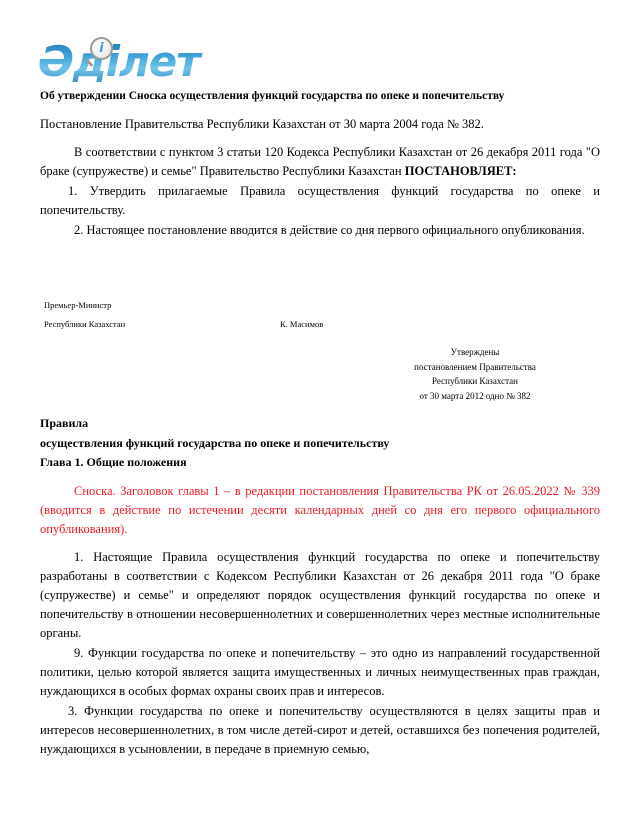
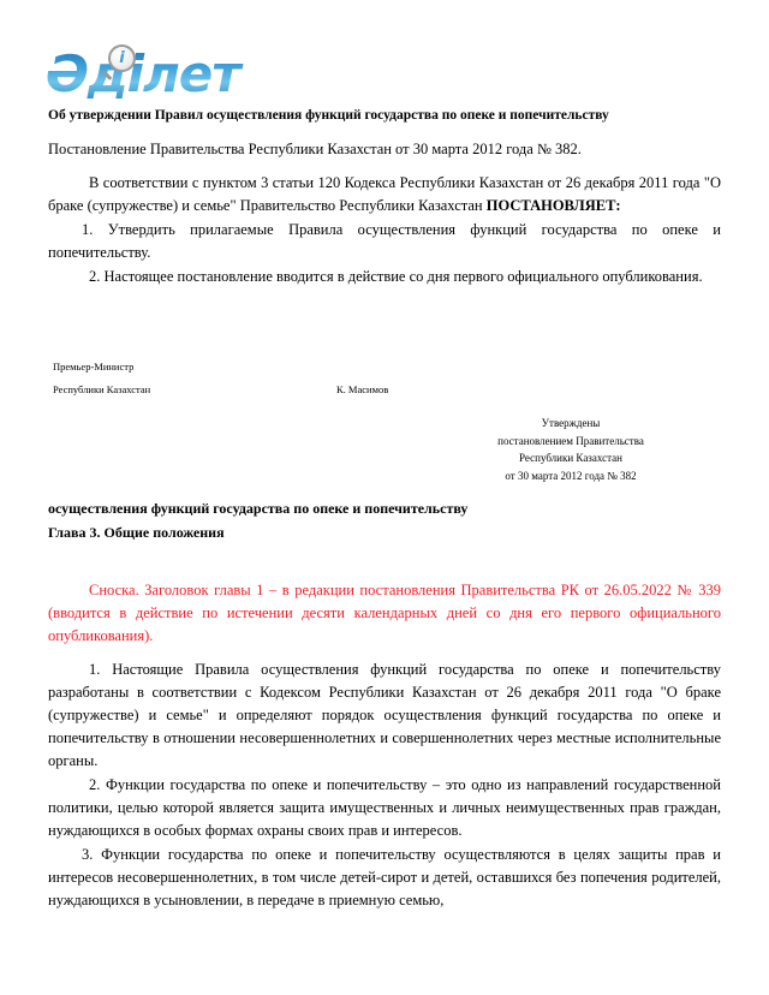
  Әілет
  i
- Об утверждении Сноска осуществления функций государства по опеке и попечительству
+ Об утверждении Правил осуществления функций государства по опеке и попечительству
- Постановление Правительства Республики Казахстан от 30 марта 2004 года № 382.
+ Постановление Правительства Республики Казахстан от 30 марта 2012 года № 382.
  В соответствии с пунктом 3 статьи 120 Кодекса Республики Казахстан от 26 декабря 2011 года "О браке (супружестве) и семье" Правительство Республики Казахстан ПОСТАНОВЛЯЕТ:
  1. Утвердить прилагаемые Правила осуществления функций государства по опеке и попечительству.
  2. Настоящее постановление вводится в действие со дня первого официального опубликования.
  Премьер-Министр
  Республики Казахстан
  К. Масимов
  Утверждены
  постановлением Правительства
  Республики Казахстан
- от 30 марта 2012 одно № 382
+ от 30 марта 2012 года № 382
- Правила
  осуществления функций государства по опеке и попечительству
- Глава 1. Общие положения
+ Глава 3. Общие положения
  Сноска. Заголовок главы 1 – в редакции постановления Правительства РК от 26.05.2022 № 339 (вводится в действие по истечении десяти календарных дней со дня его первого официального опубликования).
  1. Настоящие Правила осуществления функций государства по опеке и попечительству разработаны в соответствии с Кодексом Республики Казахстан от 26 декабря 2011 года "О браке (супружестве) и семье" и определяют порядок осуществления функций государства по опеке и попечительству в отношении несовершеннолетних и совершеннолетних через местные исполнительные органы.
- 9. Функции государства по опеке и попечительству – это одно из направлений государственной политики, целью которой является защита имущественных и личных неимущественных прав граждан, нуждающихся в особых формах охраны своих прав и интересов.
+ 2. Функции государства по опеке и попечительству – это одно из направлений государственной политики, целью которой является защита имущественных и личных неимущественных прав граждан, нуждающихся в особых формах охраны своих прав и интересов.
  3. Функции государства по опеке и попечительству осуществляются в целях защиты прав и интересов несовершеннолетних, в том числе детей-сирот и детей, оставшихся без попечения родителей, нуждающихся в усыновлении, в передаче в приемную семью,
